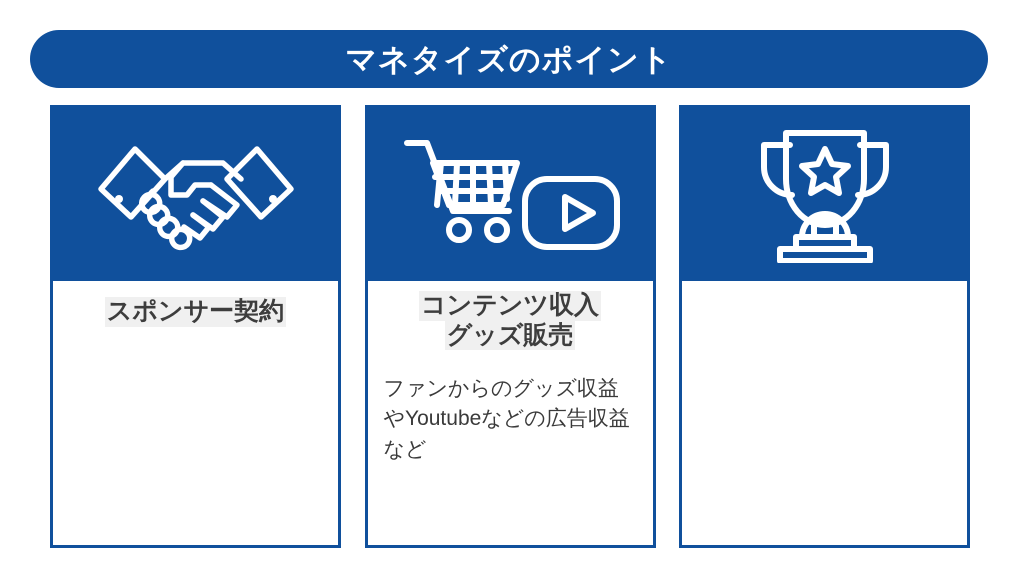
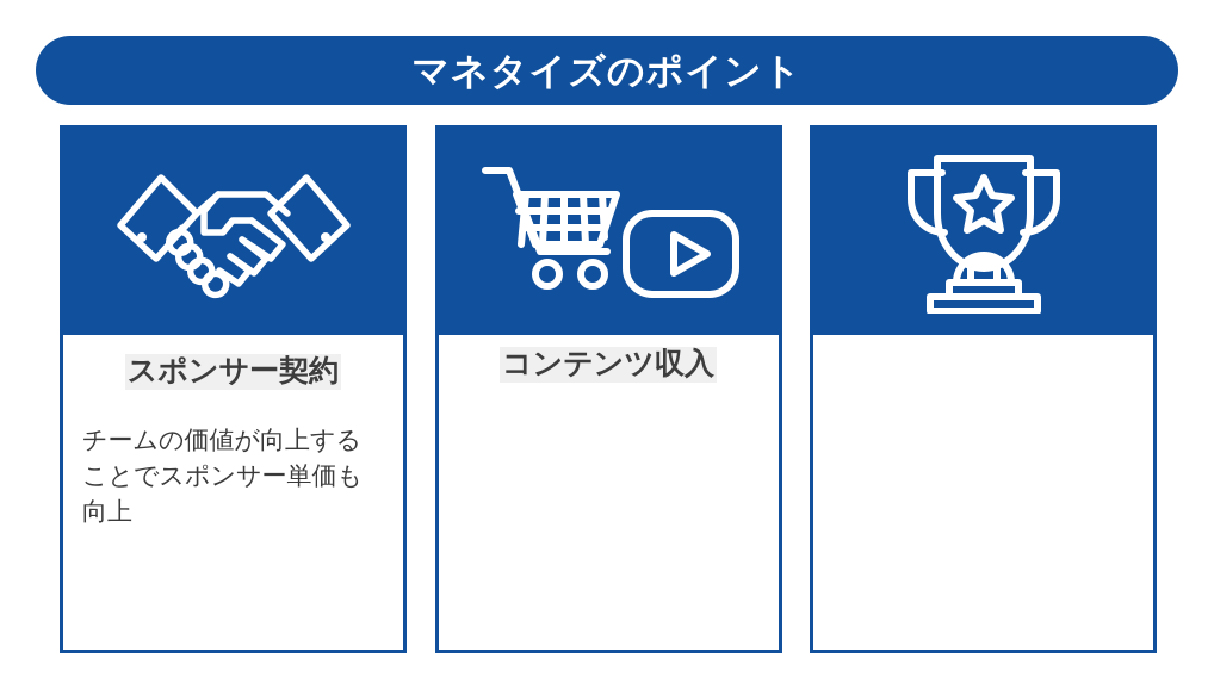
  マネタイズのポイント
  スポンサー契約
+ チームの価値が向上することでスポンサー単価も向上
  コンテンツ収入
- グッズ販売
- ファンからのグッズ収益やYoutubeなどの広告収益など
